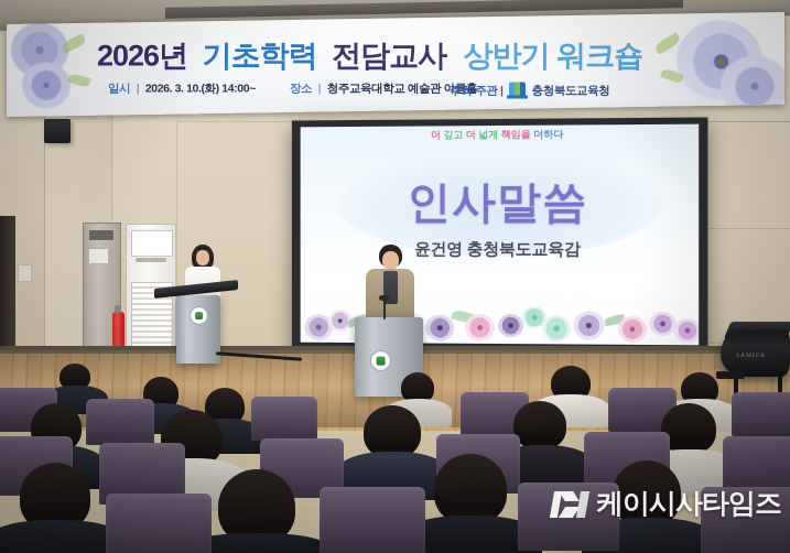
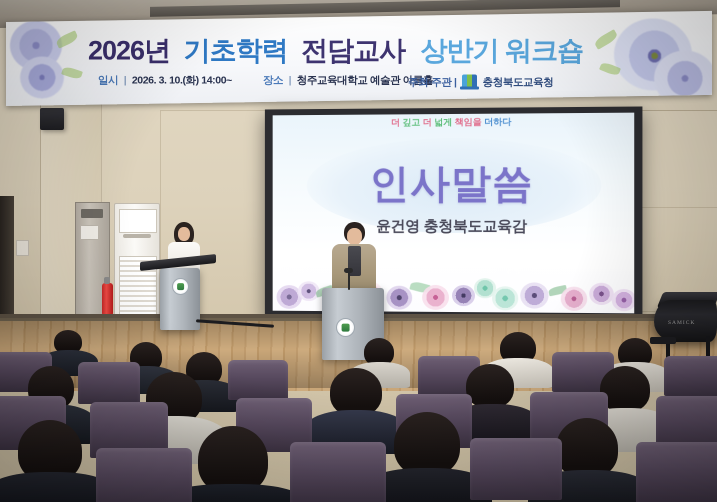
- 케이시사타임즈
